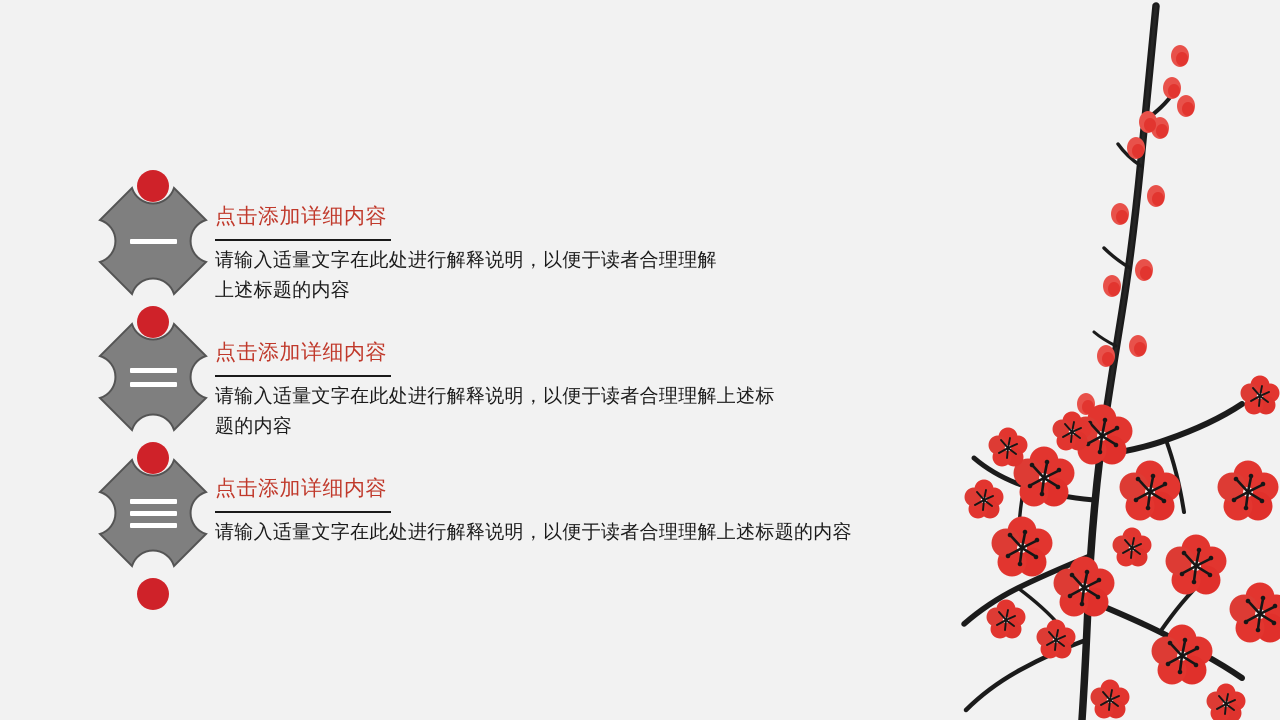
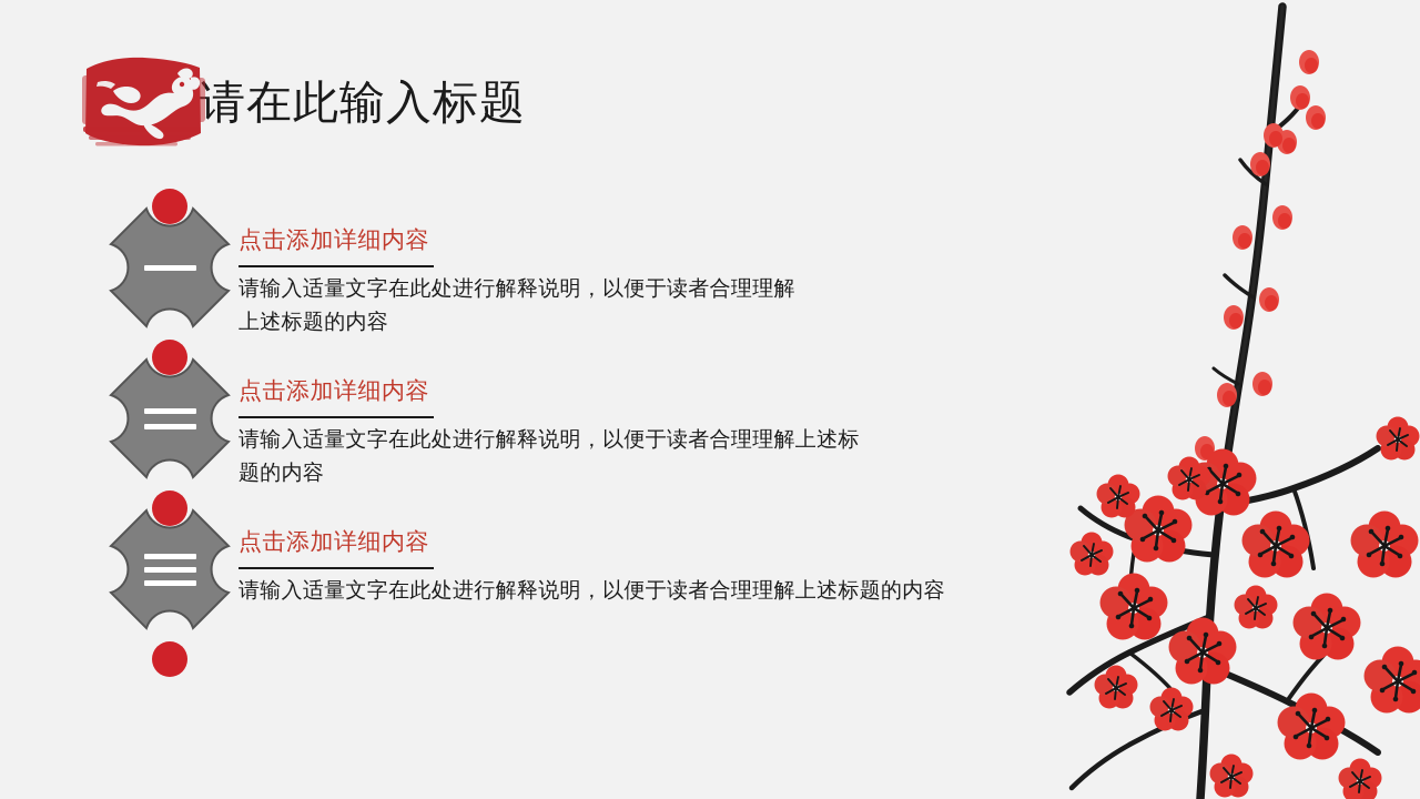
+ 请在此输入标题
  点击添加详细内容
  请输入适量文字在此处进行解释说明，以便于读者合理理解上述标题的内容
  点击添加详细内容
  请输入适量文字在此处进行解释说明，以便于读者合理理解上述标题的内容
  点击添加详细内容
  请输入适量文字在此处进行解释说明，以便于读者合理理解上述标题的内容
